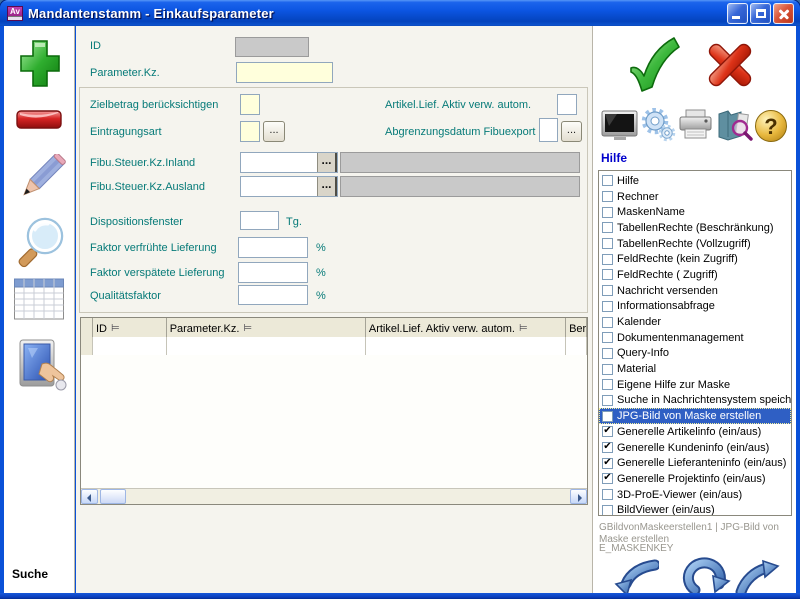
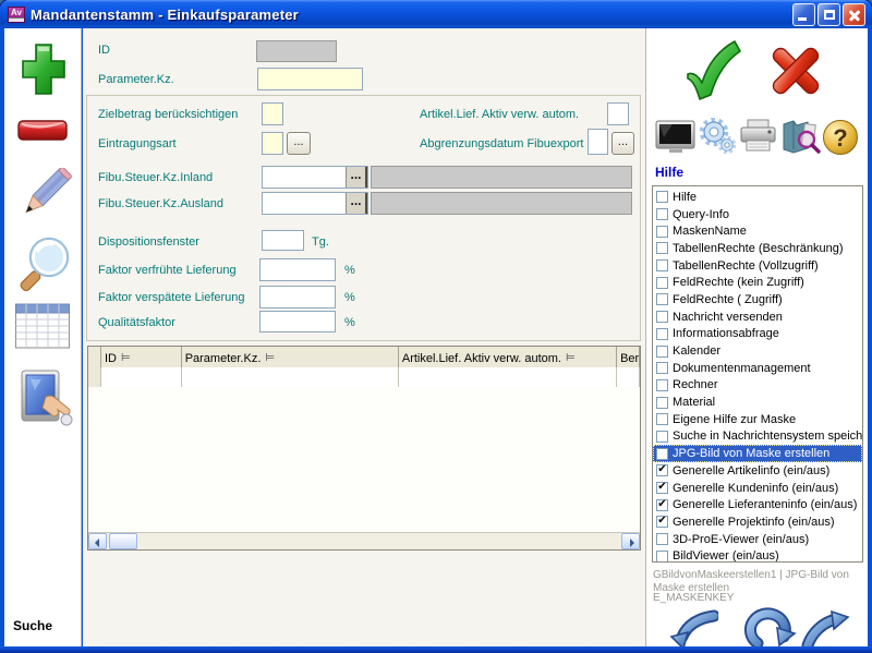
  Av
  Mandantenstamm - Einkaufsparameter
  Suche
  ID
  Parameter.Kz.
  Zielbetrag berücksichtigen
  Artikel.Lief. Aktiv verw. autom.
  Eintragungsart
  ...
  Abgrenzungsdatum Fibuexport
  ...
  Fibu.Steuer.Kz.Inland
  ...
  Fibu.Steuer.Kz.Ausland
  ...
  Dispositionsfenster
  Tg.
  Faktor verfrühte Lieferung
  %
  Faktor verspätete Lieferung
  %
  Qualitätsfaktor
  %
  ID
  ⊨
  Parameter.Kz.
  ⊨
  Artikel.Lief. Aktiv verw. autom.
  ⊨
  Ber
  ?
  Hilfe
  Hilfe
- Rechner
+ Query-Info
  MaskenName
  TabellenRechte (Beschränkung)
  TabellenRechte (Vollzugriff)
  FeldRechte (kein Zugriff)
  FeldRechte ( Zugriff)
  Nachricht versenden
  Informationsabfrage
  Kalender
  Dokumentenmanagement
- Query-Info
+ Rechner
  Material
  Eigene Hilfe zur Maske
  Suche in Nachrichtensystem speich
  JPG-Bild von Maske erstellen
  Generelle Artikelinfo (ein/aus)
  Generelle Kundeninfo (ein/aus)
  Generelle Lieferanteninfo (ein/aus)
  Generelle Projektinfo (ein/aus)
  3D-ProE-Viewer (ein/aus)
  BildViewer (ein/aus)
  GBildvonMaskeerstellen1 | JPG-Bild von
  Maske erstellen
  E_MASKENKEY
